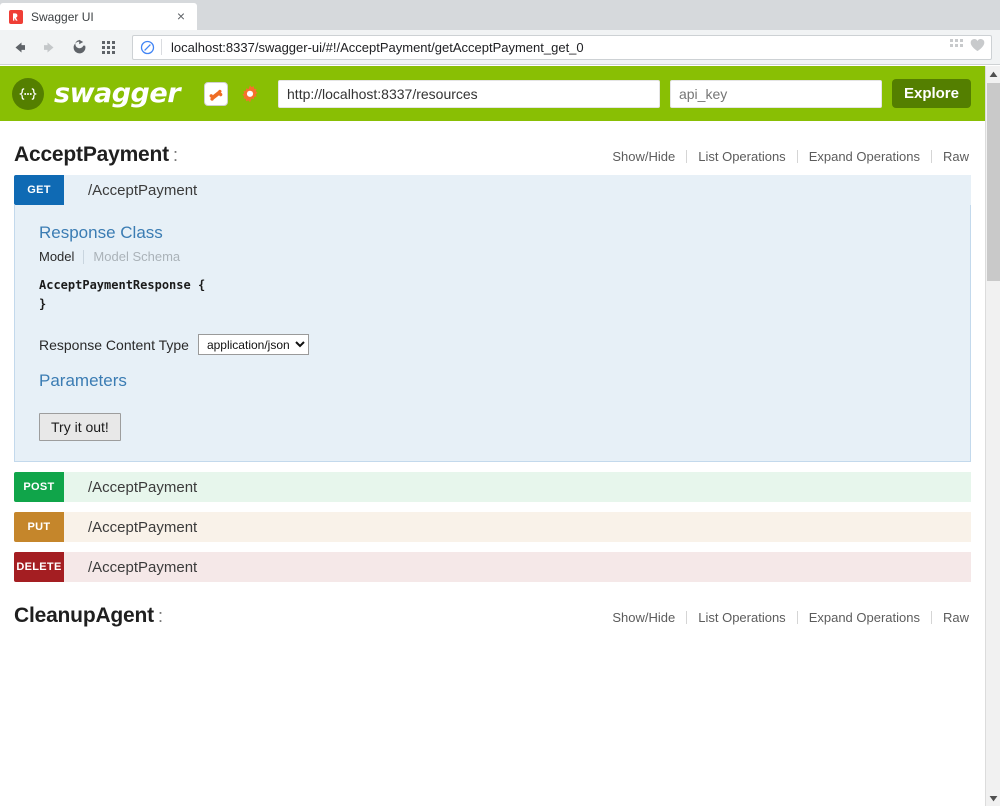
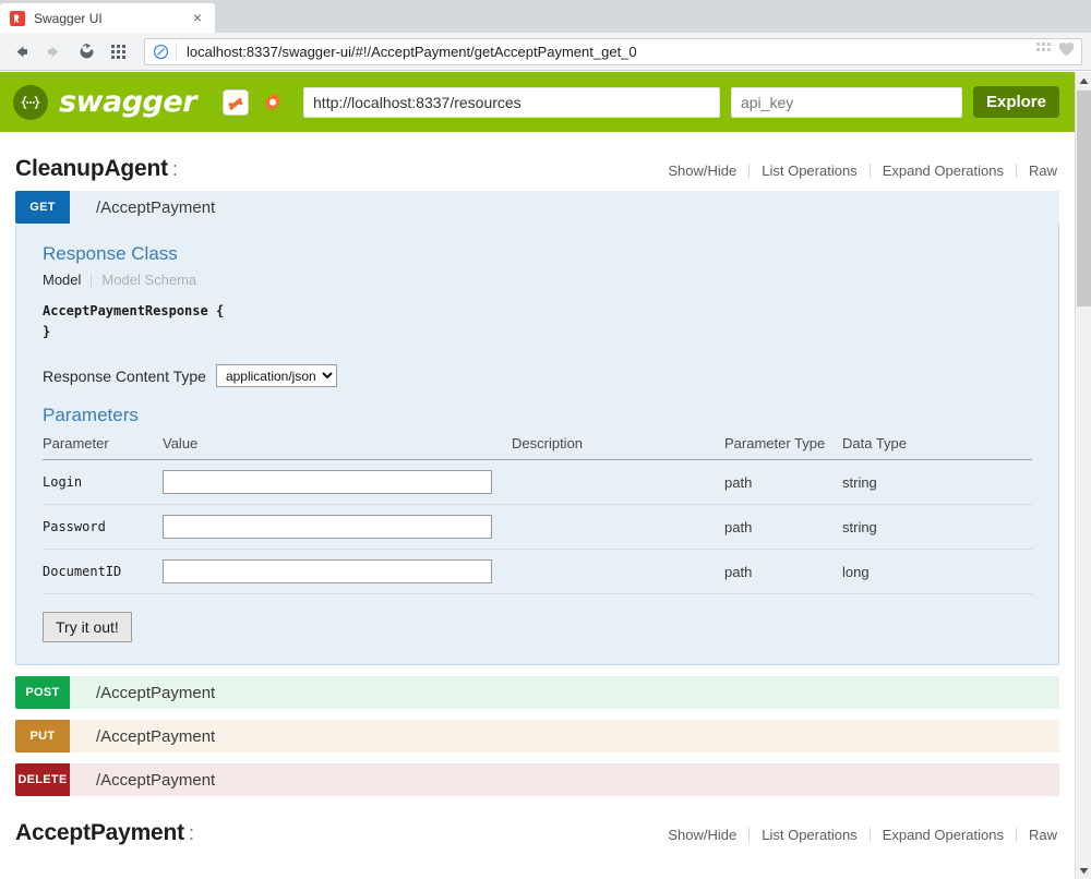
  Swagger UI
  ×
  localhost:8337/swagger-ui/#!/AcceptPayment/getAcceptPayment_get_0
  swagger
  http://localhost:8337/resources
  api_key
  Explore
- AcceptPayment
+ CleanupAgent
  :
  Show/Hide
  List Operations
  Expand Operations
  Raw
  GET
  /AcceptPayment
  Response Class
  Model
  Model Schema
  AcceptPaymentResponse {
  }
  Response Content Type
  application/json
  Parameters
+ Parameter	Value	Description	Parameter Type	Data Type
+ Login			path	string
+ Password			path	string
+ DocumentID			path	long
  Try it out!
  POST
  /AcceptPayment
  PUT
  /AcceptPayment
  DELETE
  /AcceptPayment
- CleanupAgent
+ AcceptPayment
  :
  Show/Hide
  List Operations
  Expand Operations
  Raw
